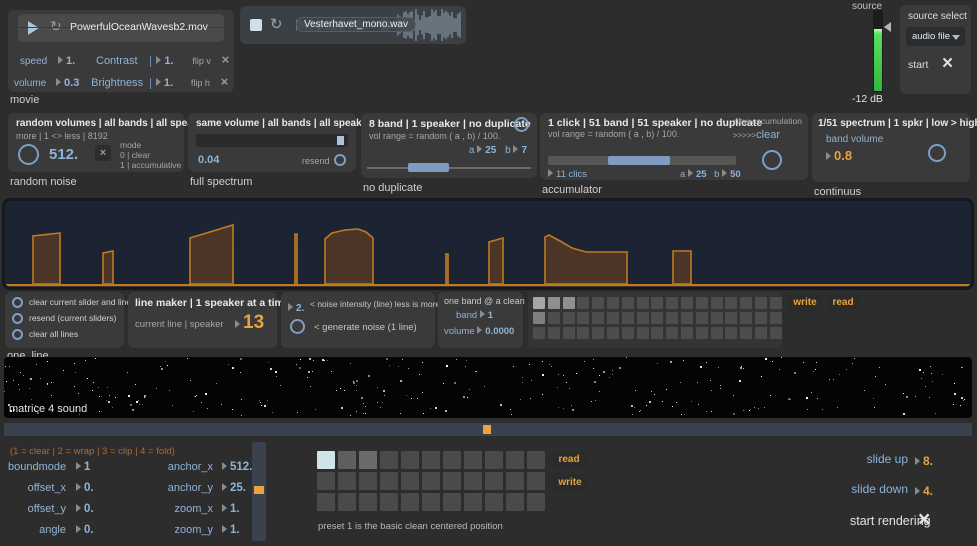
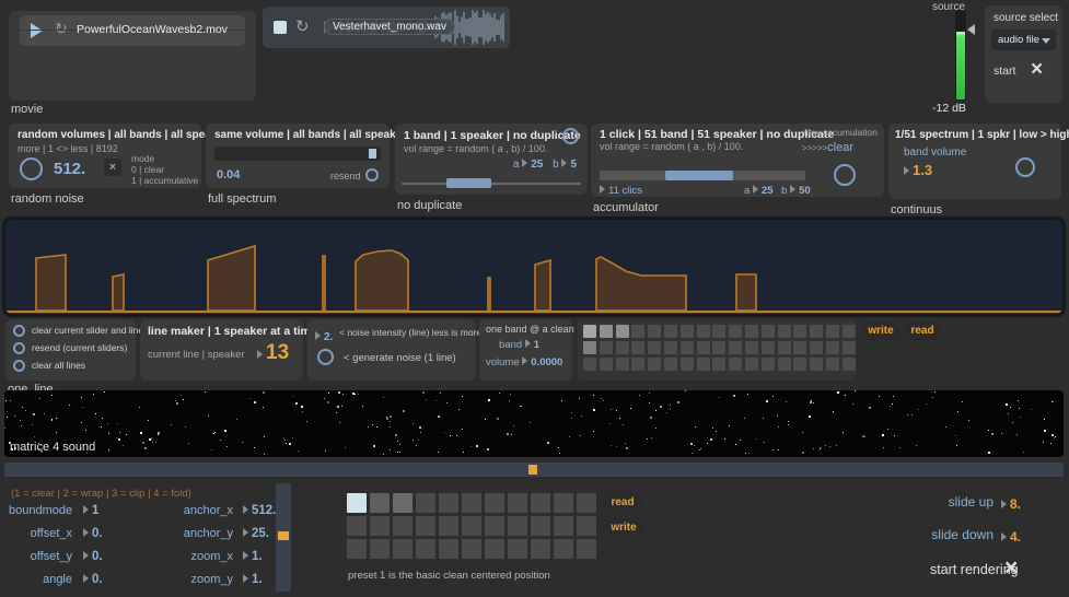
  ↻
  PowerfulOceanWavesb2.mov
- speed 1. Contrast 1. flip v ×
- volume 0.3 Brightness 1. flip h ×
  movie
  ↻
  Vesterhavet_mono.wav
  source
  -12 dB
  source select
  audio file
  start
  ×
  random volumes | all bands | all spe
  more | 1 <> less | 8192
  512.
  ×
  mode
  0 | clear
  1 | accumulative
  random noise
  same volume | all bands | all speak
  0.04
  resend
  full spectrum
- 8 band | 1 speaker | no duplicate
+ 1 band | 1 speaker | no duplicate
  vol range = random ( a , b) / 100.
- a 25 b 7
+ a 25 b 5
  no duplicate
  1 click | 51 band | 51 speaker | no duplicate
  new accumulation
  >>>>>clear
  vol range = random ( a , b) / 100.
  11 clics
  a 25 b 50
  accumulator
  1/51 spectrum | 1 spkr | low > hig
  band volume
- 0.8
+ 1.3
  continuus
  clear current slider and lin
  resend (current sliders)
  clear all lines
  one_line
  line maker | 1 speaker at a tim
  current line | speaker
  13
  2.
  < noise intensity (line) less is mor
  < generate noise (1 line)
  one band @ a clean
  band 1
  volume 0.0000
  write
  read
  matrice 4 sound
  (1 = clear | 2 = wrap | 3 = clip | 4 = fold)
  boundmode
  1
  offset_x
  0.
  offset_y
  0.
  angle
  0.
  anchor_x
  512.
  anchor_y
  25.
  zoom_x
  1.
  zoom_y
  1.
  read
  write
  preset 1 is the basic clean centered position
  slide up
  8.
  slide down
  4.
  start rendering
  ×
